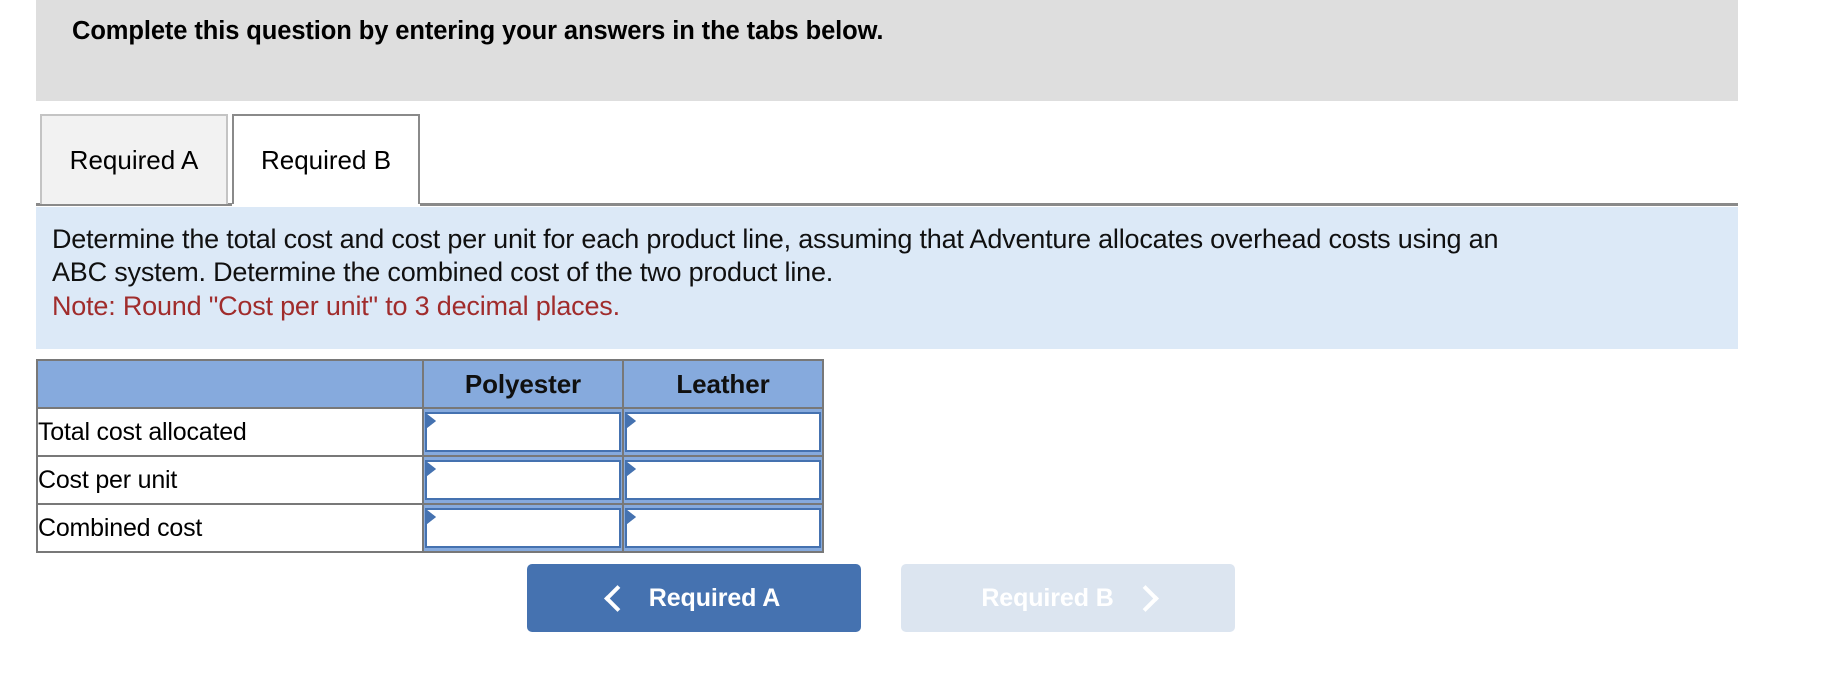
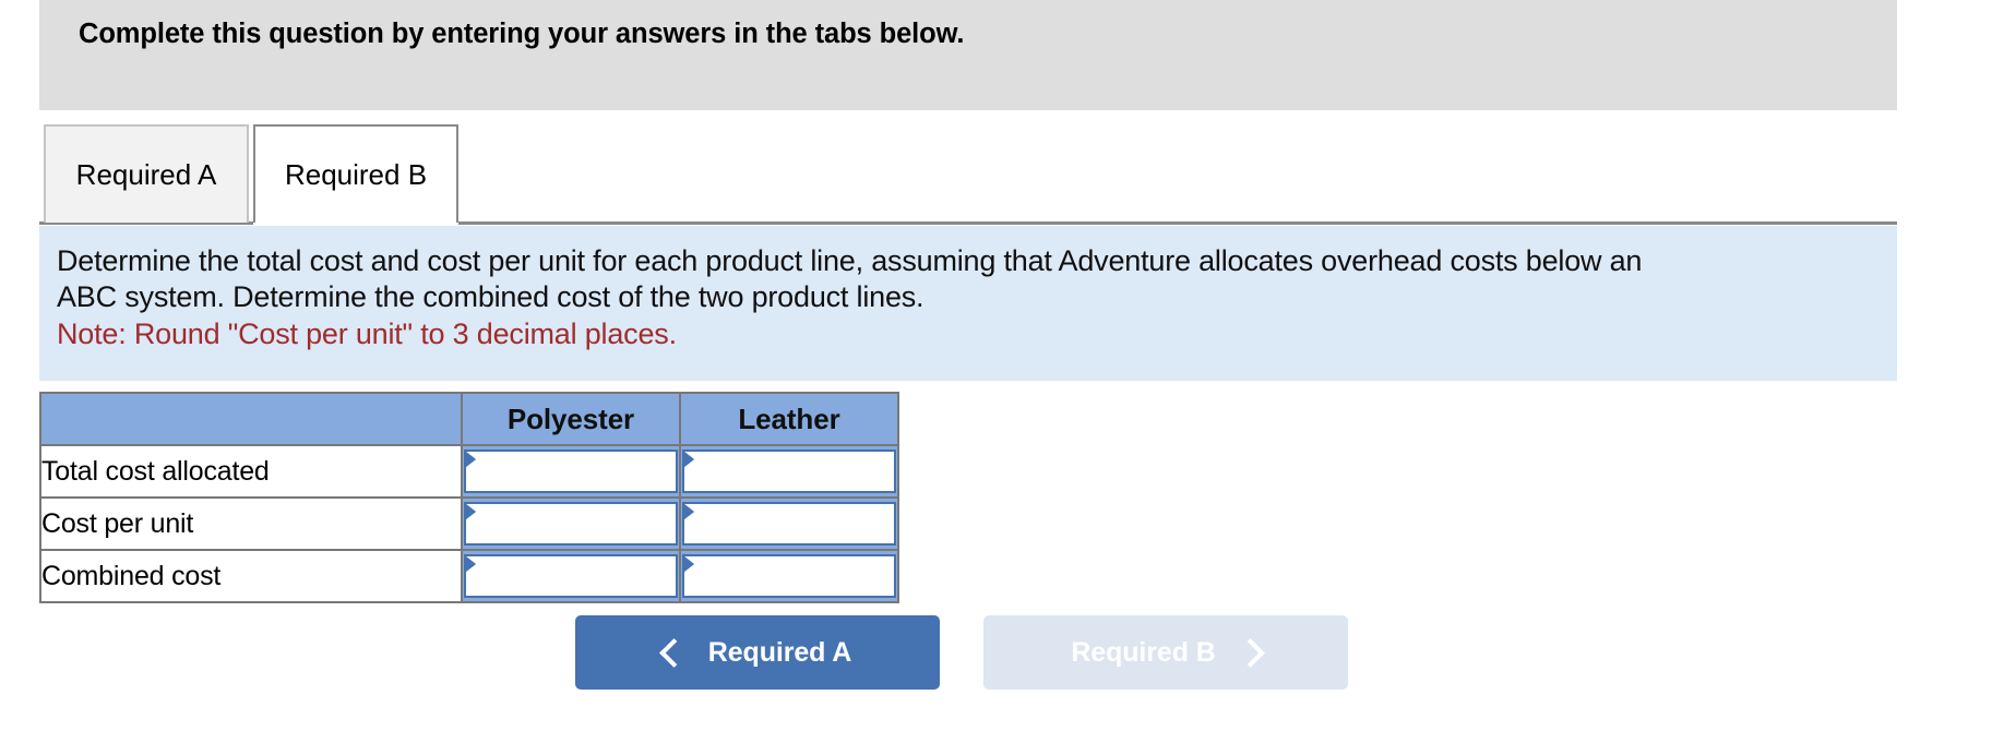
  Complete this question by entering your answers in the tabs below.
  Required A
  Required B
- Determine the total cost and cost per unit for each product line, assuming that Adventure allocates overhead costs using an
+ Determine the total cost and cost per unit for each product line, assuming that Adventure allocates overhead costs below an
- ABC system. Determine the combined cost of the two product line.
+ ABC system. Determine the combined cost of the two product lines.
  Note: Round "Cost per unit" to 3 decimal places.
  	Polyester	Leather
  Total cost allocated
  Cost per unit
  Combined cost
  Required A
  Required B
